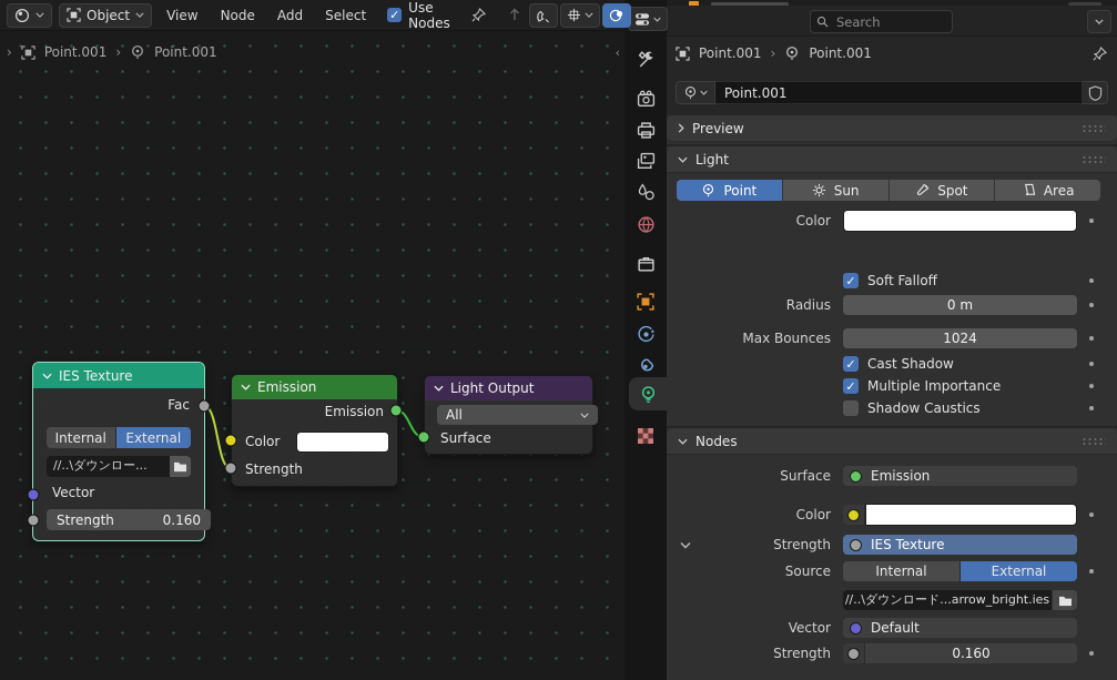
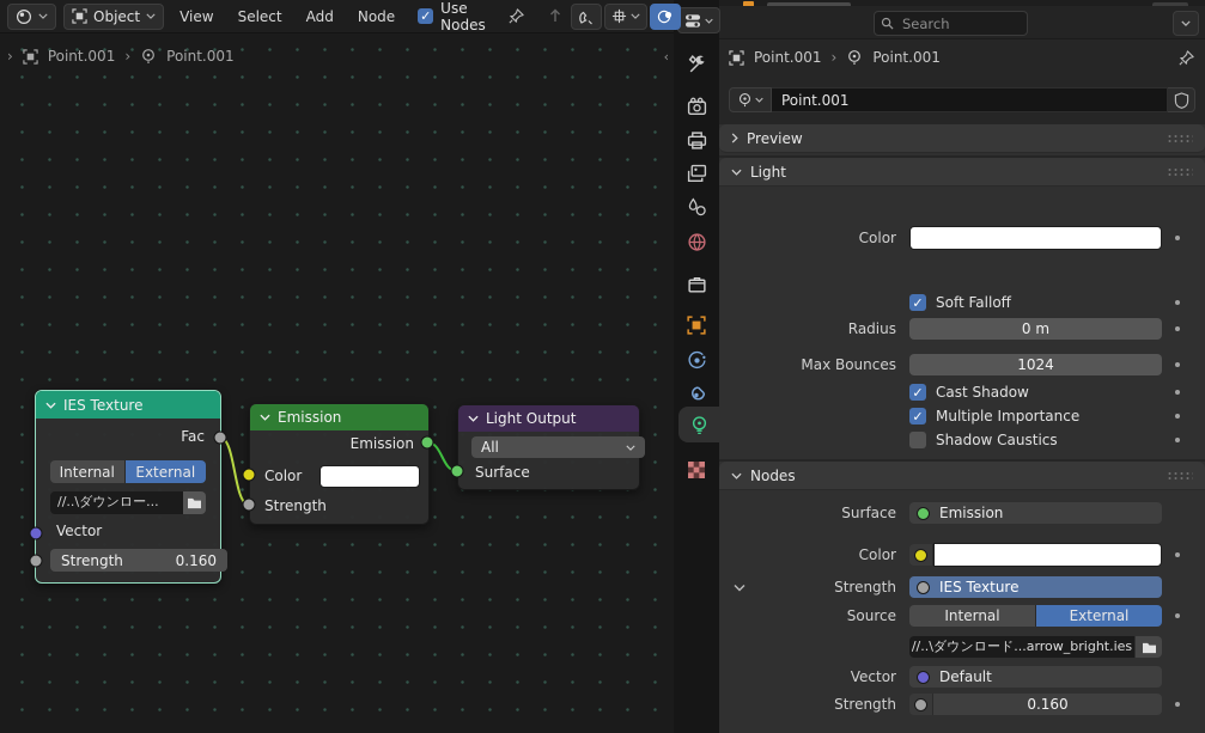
  Object
  View
- Node
+ Select
  Add
- Select
+ Node
  ✓
  Use Nodes
  ›
  Point.001
  ›
  Point.001
  ‹
  IES Texture
  Fac
  Internal
  External
  //..\ダウンロー...
  Vector
  Strength
  0.160
  Emission
  Emission
  Color
  Strength
  Light Output
  All
  Surface
  Search
  Point.001
  ›
  Point.001
  Point.001
  Preview
  Light
- Point
- Sun
- Spot
- Area
  Color
  ✓
  Soft Falloff
  Radius
  0 m
  Max Bounces
  1024
  ✓
  Cast Shadow
  ✓
  Multiple Importance
  Shadow Caustics
  Nodes
  Surface
  Emission
  Color
  Strength
  IES Texture
  Source
  Internal
  External
  //..\ダウンロード...arrow_bright.ies
  Vector
  Default
  Strength
  0.160
